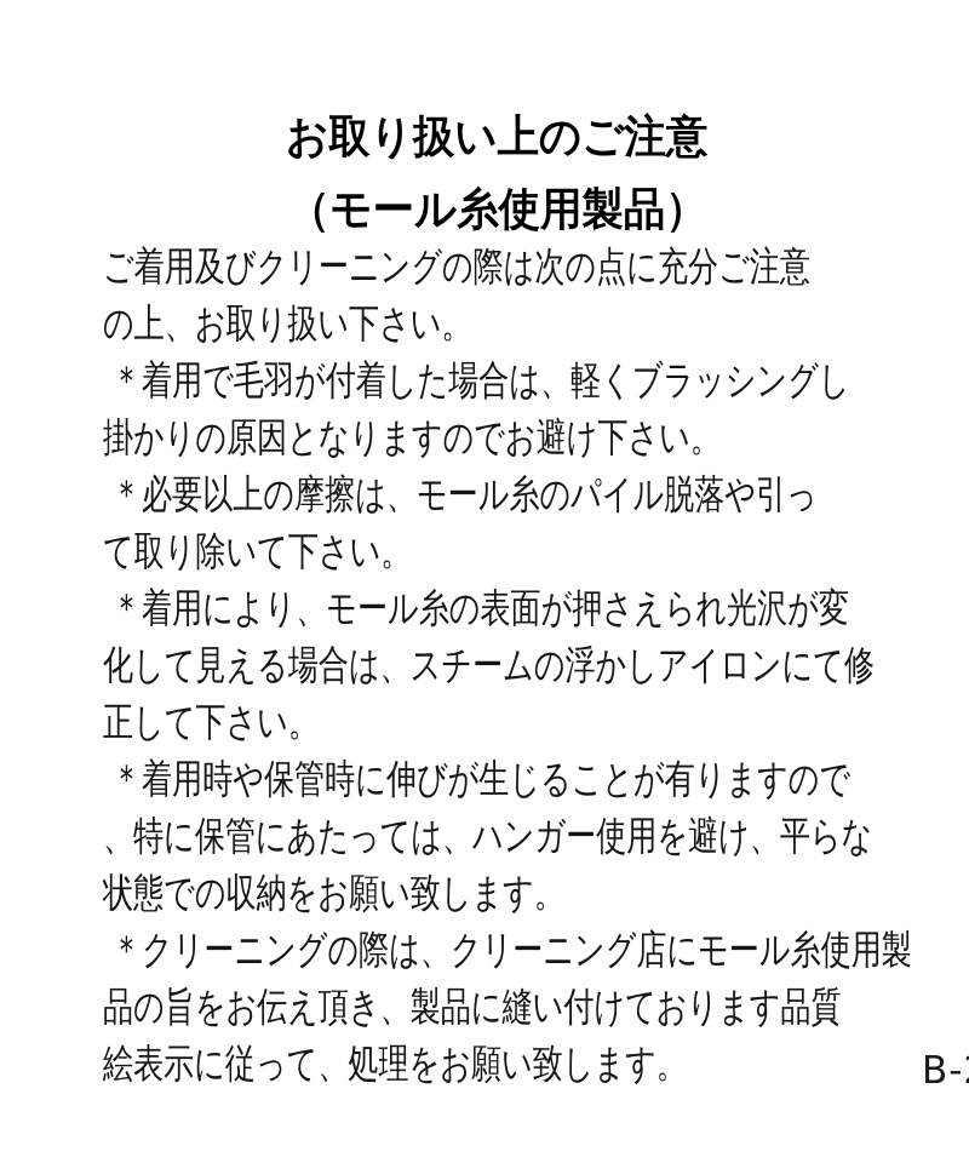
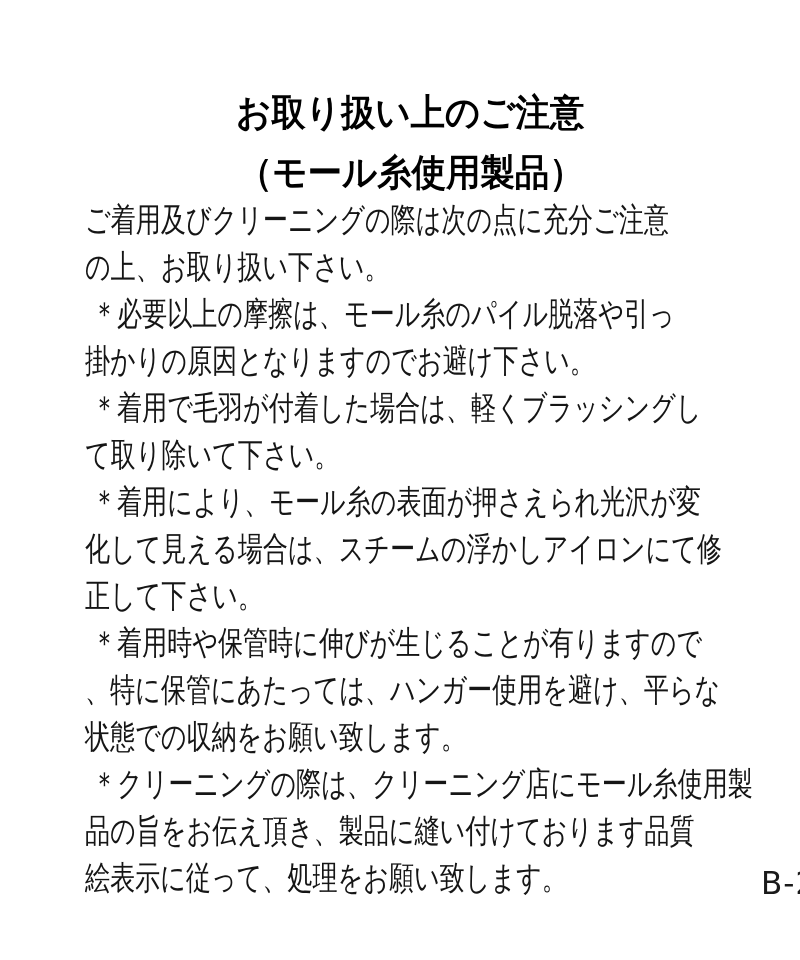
  お取り扱い上のご注意
  （モール糸使用製品）
  ご着用及びクリーニングの際は次の点に充分ご注意
  の上、お取り扱い下さい。
- ＊着用で毛羽が付着した場合は、軽くブラッシングし
+ ＊必要以上の摩擦は、モール糸のパイル脱落や引っ
  掛かりの原因となりますのでお避け下さい。
- ＊必要以上の摩擦は、モール糸のパイル脱落や引っ
+ ＊着用で毛羽が付着した場合は、軽くブラッシングし
  て取り除いて下さい。
  ＊着用により、モール糸の表面が押さえられ光沢が変
  化して見える場合は、スチームの浮かしアイロンにて修
  正して下さい。
  ＊着用時や保管時に伸びが生じることが有りますので
  、特に保管にあたっては、ハンガー使用を避け、平らな
  状態での収納をお願い致します。
  ＊クリーニングの際は、クリーニング店にモール糸使用製
  品の旨をお伝え頂き、製品に縫い付けております品質
  絵表示に従って、処理をお願い致します。
